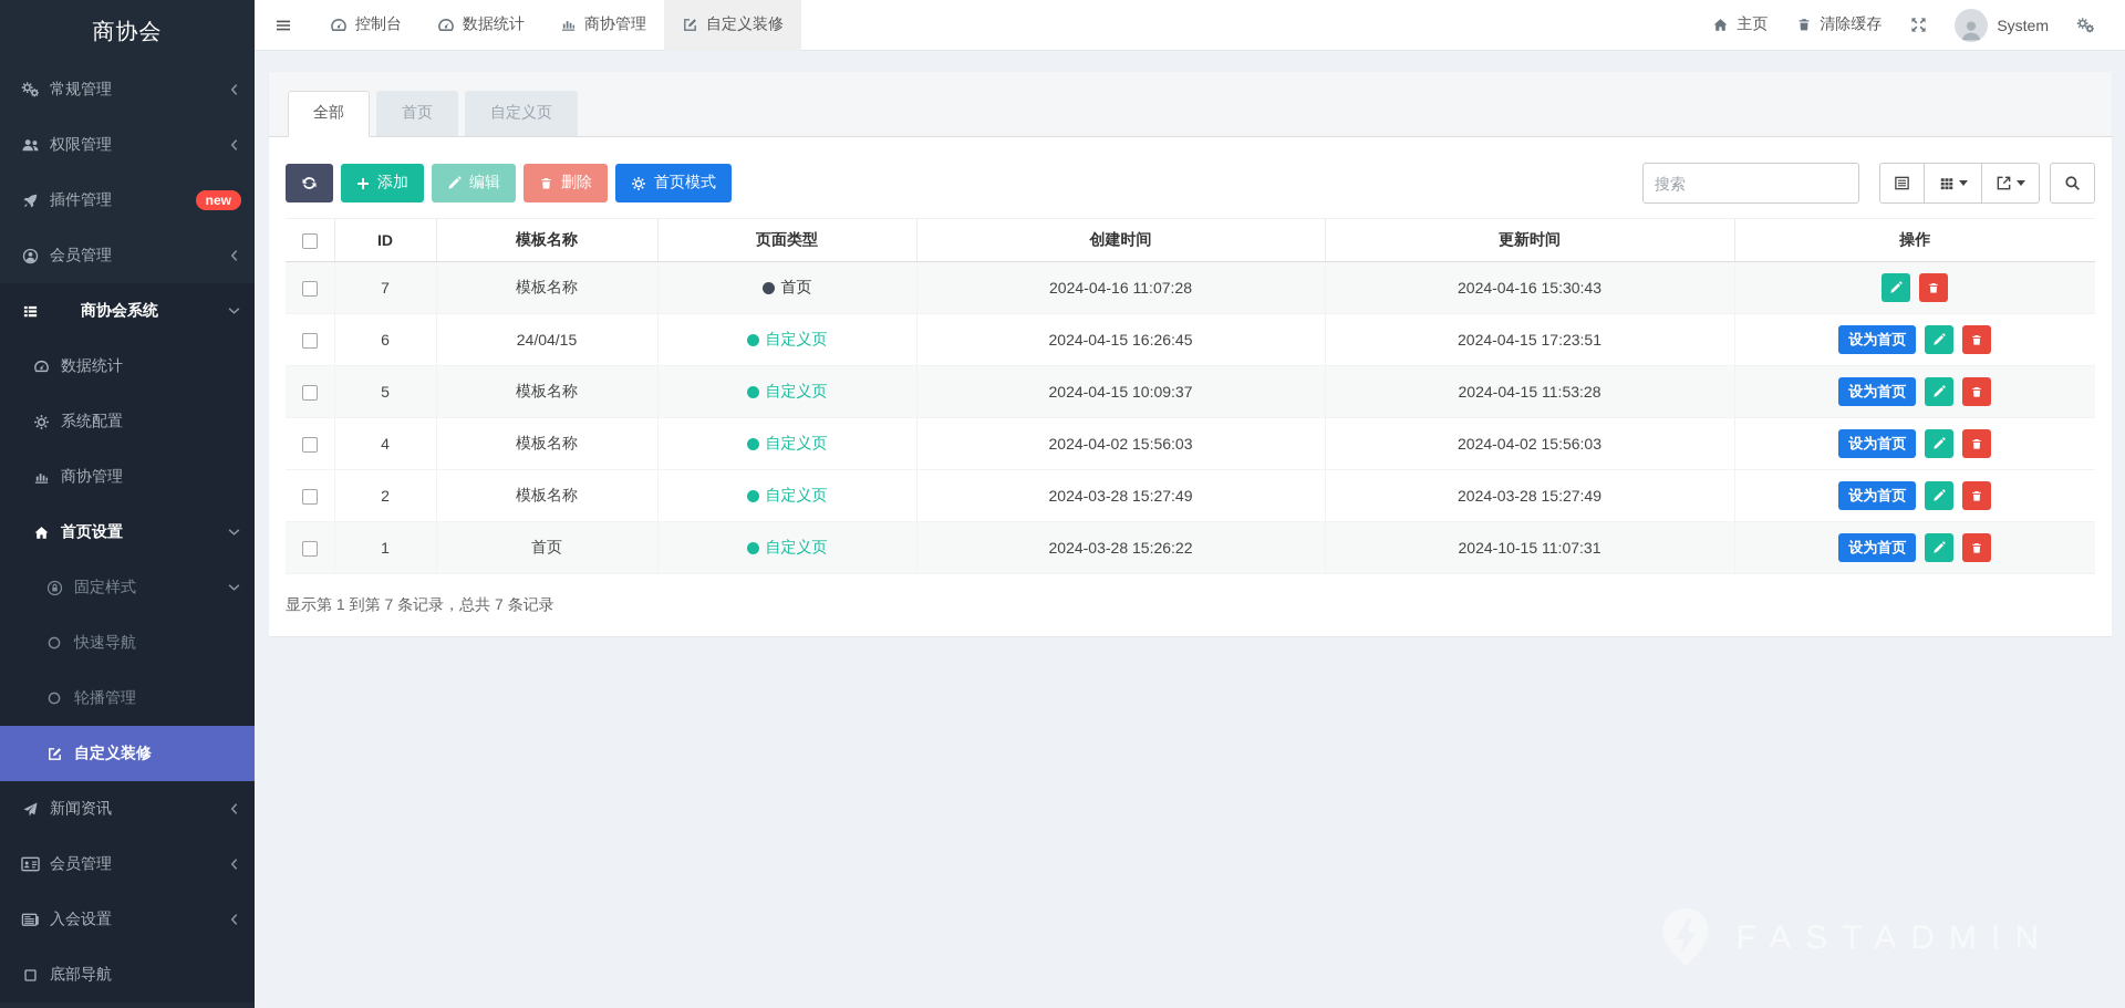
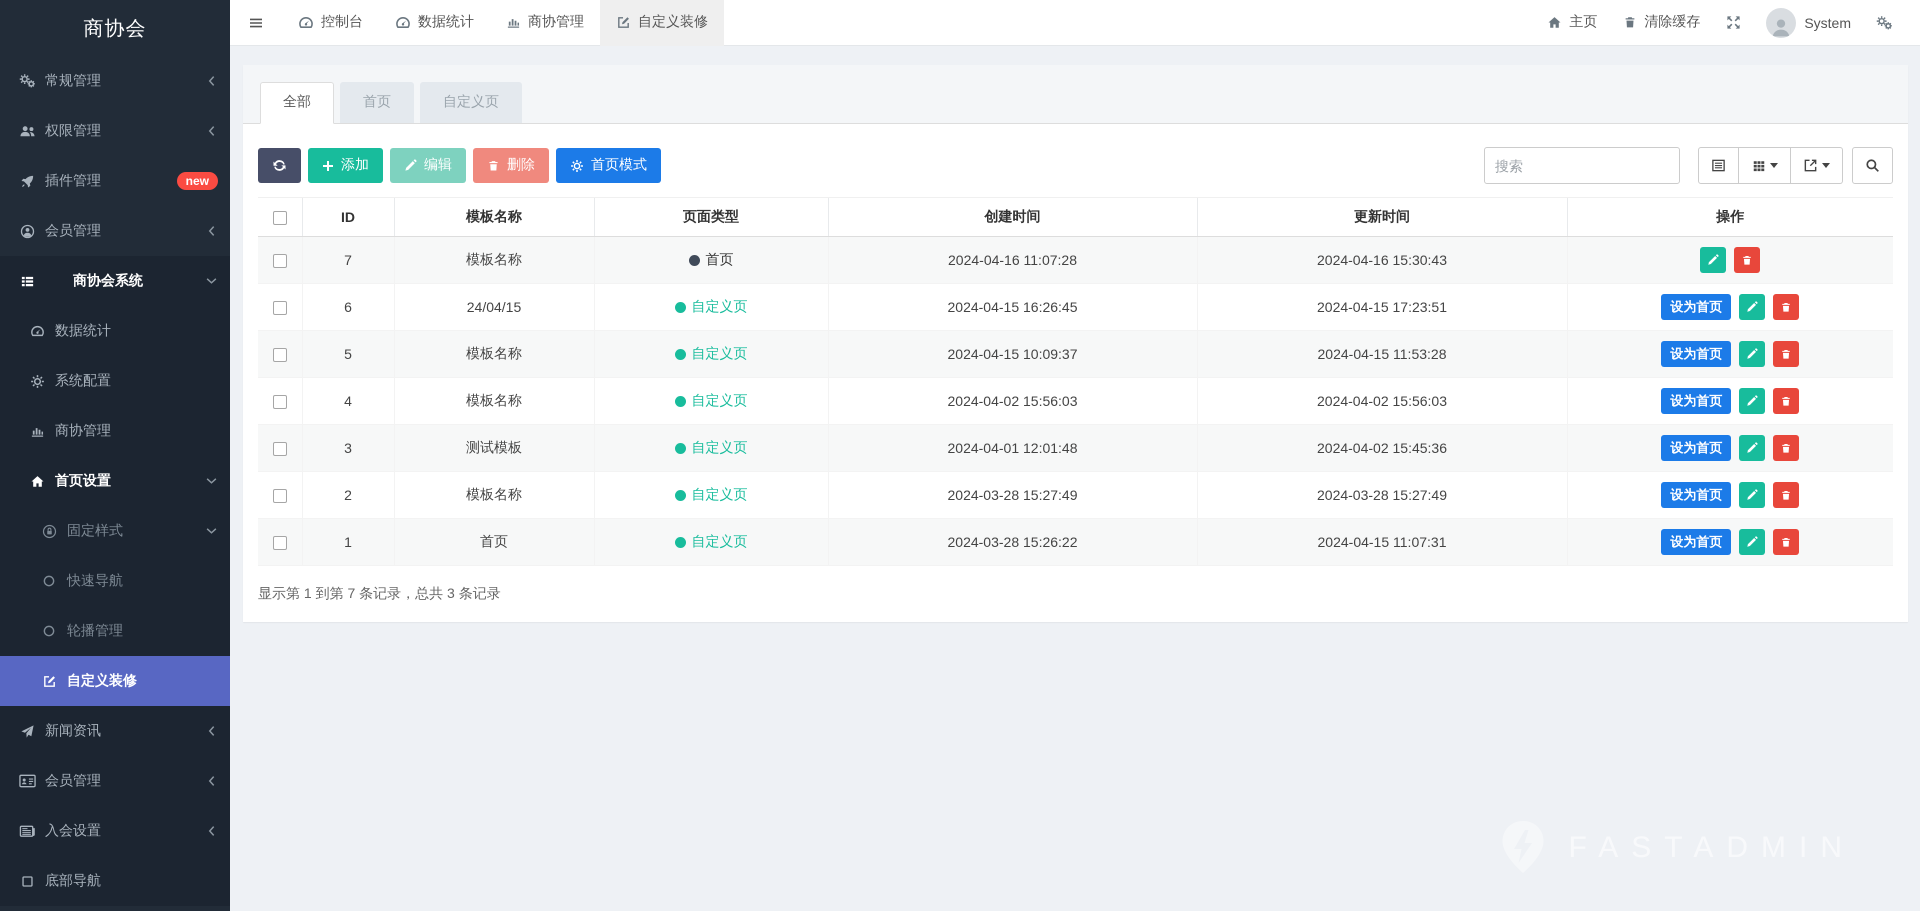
  商协会
  常规管理
  权限管理
  插件管理
  new
  会员管理
  商协会系统
  数据统计
  系统配置
  商协管理
  首页设置
  固定样式
  快速导航
  轮播管理
  自定义装修
  新闻资讯
  会员管理
  入会设置
  底部导航
  控制台
  数据统计
  商协管理
  自定义装修
  主页
  清除缓存
  System
  全部
  首页
  自定义页
  添加
  编辑
  删除
  首页模式
  搜索
  	ID	模板名称	页面类型	创建时间	更新时间	操作
  	7	模板名称	首页	2024-04-16 11:07:28	2024-04-16 15:30:43
  	6	24/04/15	自定义页	2024-04-15 16:26:45	2024-04-15 17:23:51	设为首页
  	5	模板名称	自定义页	2024-04-15 10:09:37	2024-04-15 11:53:28	设为首页
  	4	模板名称	自定义页	2024-04-02 15:56:03	2024-04-02 15:56:03	设为首页
+ 	3	测试模板	自定义页	2024-04-01 12:01:48	2024-04-02 15:45:36	设为首页
  	2	模板名称	自定义页	2024-03-28 15:27:49	2024-03-28 15:27:49	设为首页
- 	1	首页	自定义页	2024-03-28 15:26:22	2024-10-15 11:07:31	设为首页
+ 	1	首页	自定义页	2024-03-28 15:26:22	2024-04-15 11:07:31	设为首页
- 显示第 1 到第 7 条记录，总共 7 条记录
+ 显示第 1 到第 7 条记录，总共 3 条记录
